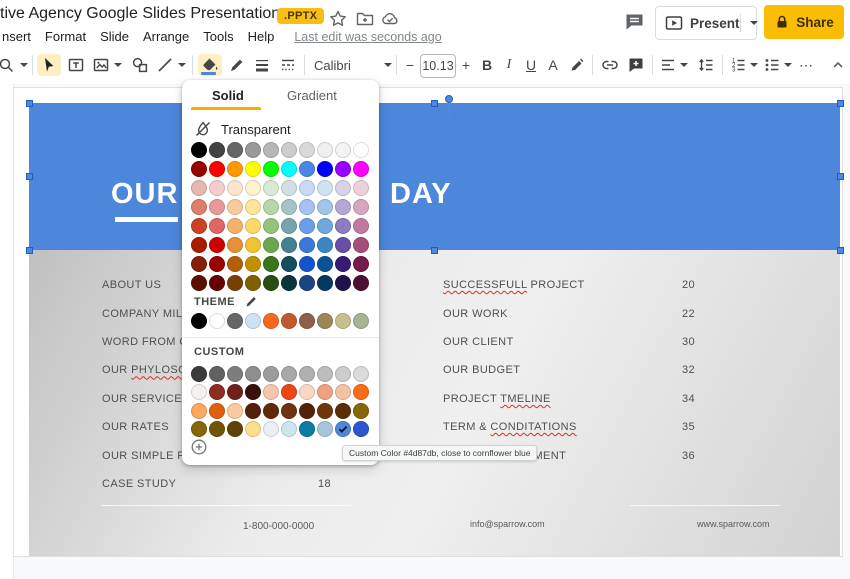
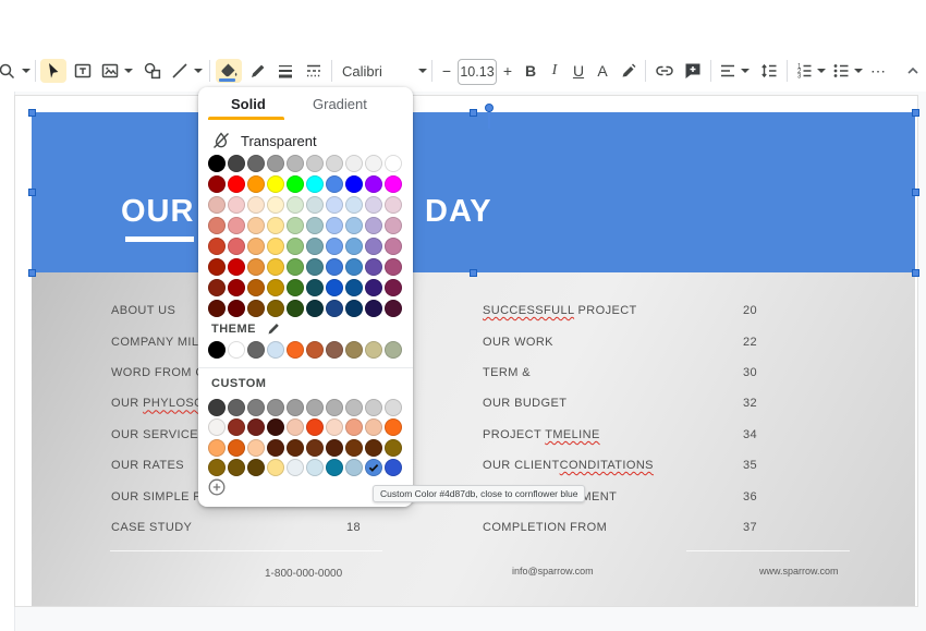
- tive Agency Google Slides Presentation
- .PPTX
- nsert
- Format
- Slide
- Arrange
- Tools
- Help
- Last edit was seconds ago
- Present
- Share
  Calibri
  −
  10.13
  +
  B
  I
  U
  A
  ⋯
  OUR
  DAY
  ABOUT US
  COMPANY MIL
  WORD FROM
  OUR PHYLOS
  OUR SERVICE
  OUR RATES
  OUR SIMPLE
  CASE STUDY
  18
  SUCCESSFULL PROJECT
  20
  OUR WORK
  22
- OUR CLIENT
+ TERM &
  30
  OUR BUDGET
  32
  PROJECT TMELINE
  34
- TERM & CONDITATIONS
+ OUR CLIENTCONDITATIONS
  35
  36
+ COMPLETION FROM
+ 37
  1-800-000-0000
  info@sparrow.com
  www.sparrow.com
  Solid
  Gradient
  Transparent
  THEME
  CUSTOM
  Custom Color #4d87db, close to cornflower blue
